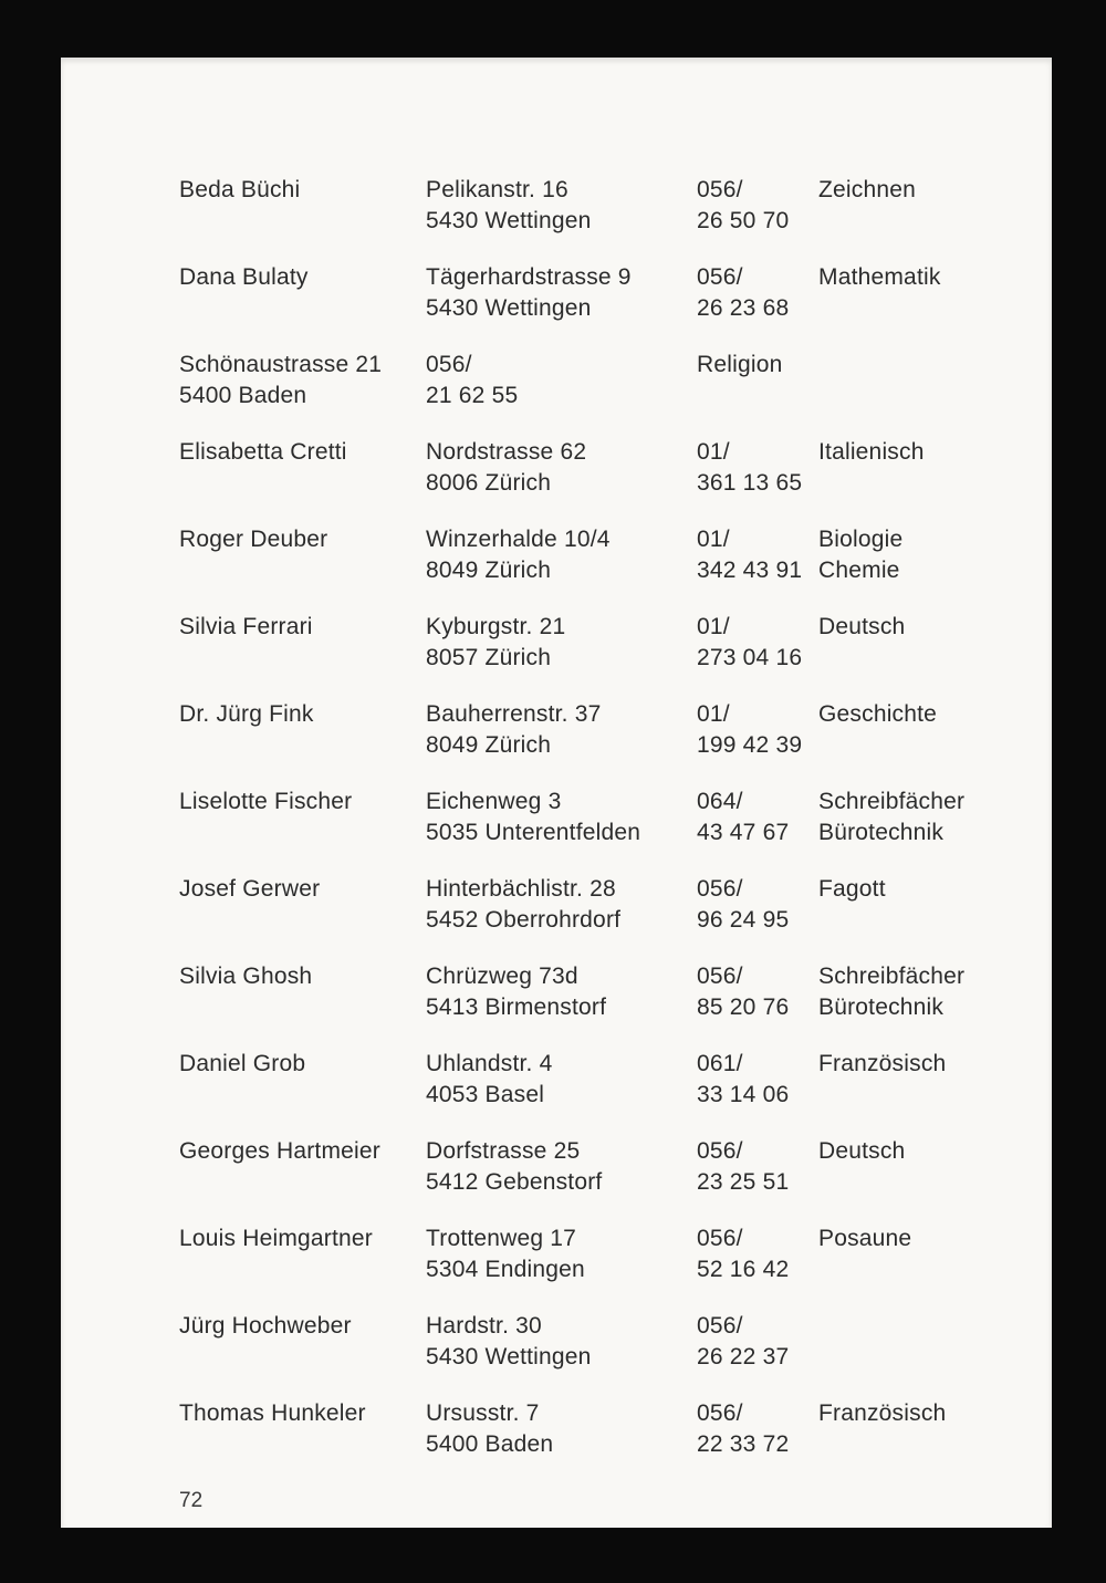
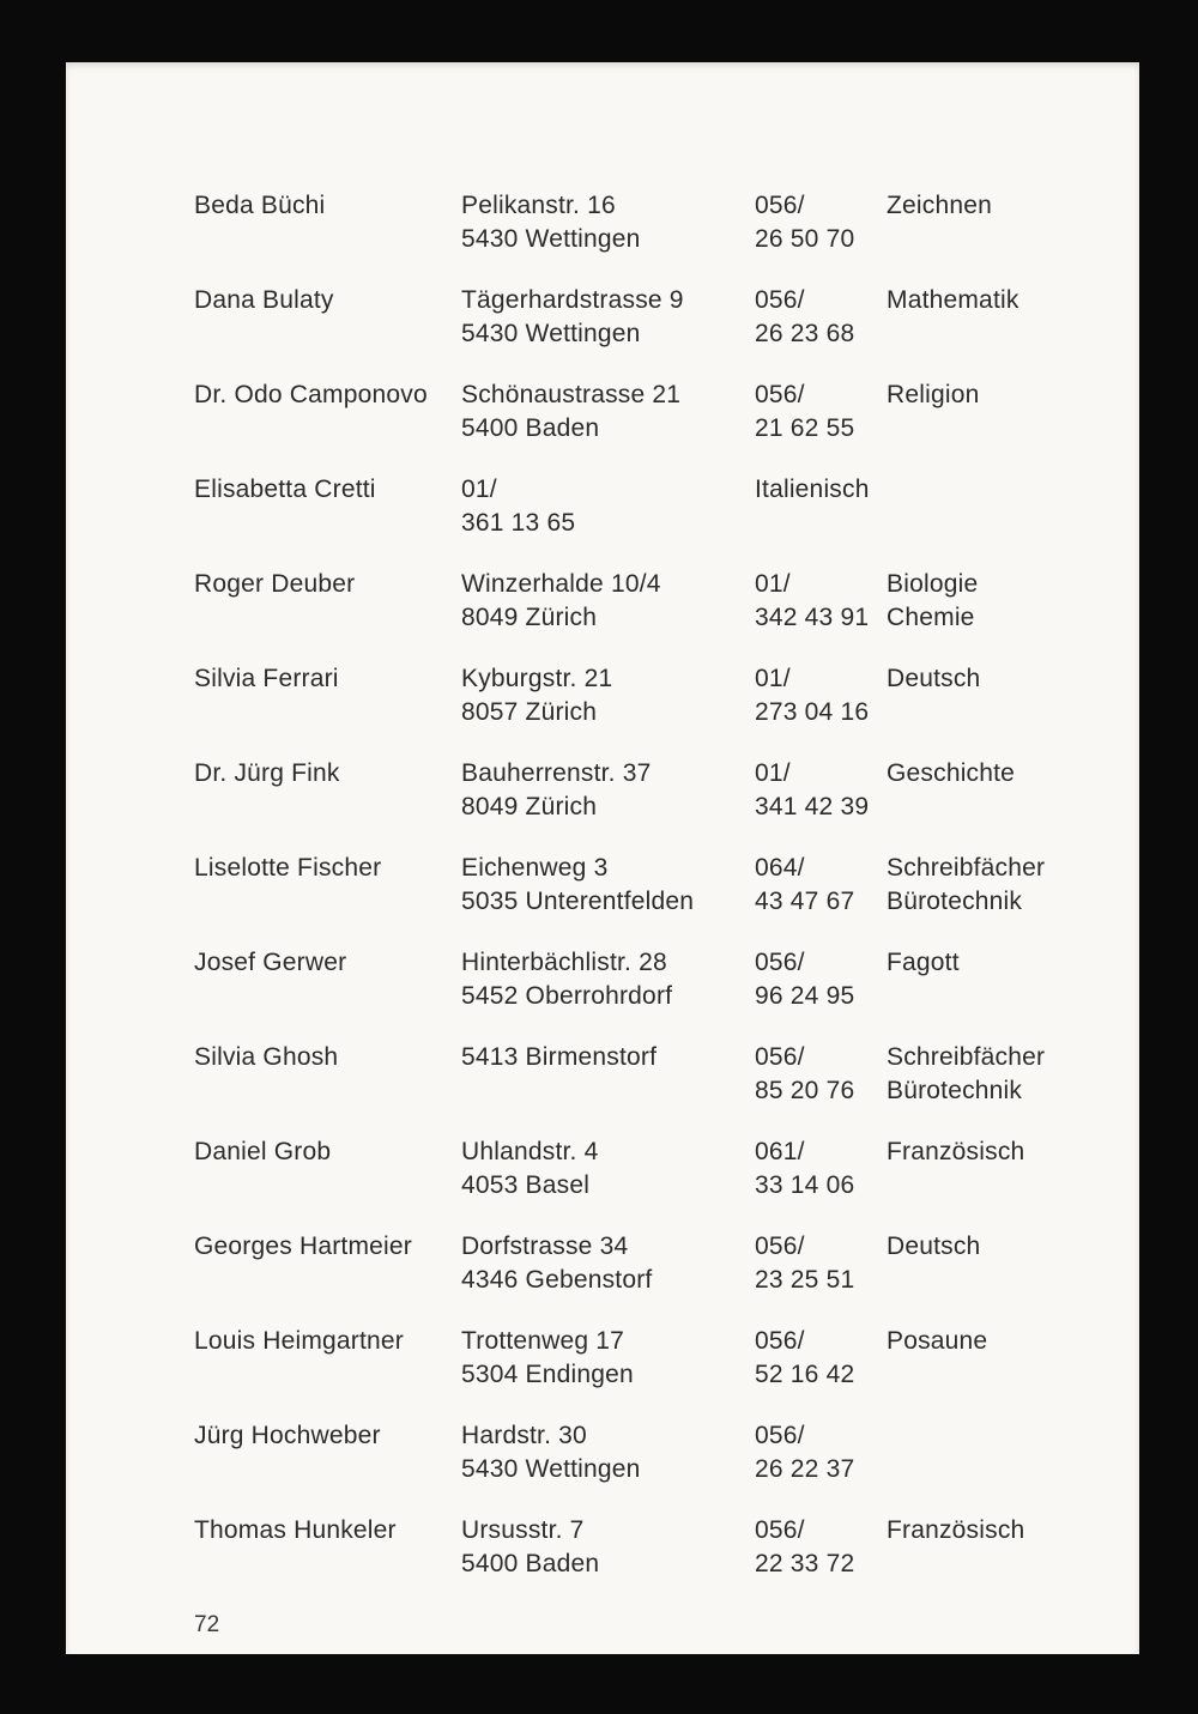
  Beda Büchi
  Pelikanstr. 16
  5430 Wettingen
  056/
  26 50 70
  Zeichnen
  Dana Bulaty
  Tägerhardstrasse 9
  5430 Wettingen
  056/
  26 23 68
  Mathematik
+ Dr. Odo Camponovo
  Schönaustrasse 21
  5400 Baden
  056/
  21 62 55
  Religion
  Elisabetta Cretti
- Nordstrasse 62
- 8006 Zürich
  01/
  361 13 65
  Italienisch
  Roger Deuber
  Winzerhalde 10/4
  8049 Zürich
  01/
  342 43 91
  Biologie
  Chemie
  Silvia Ferrari
  Kyburgstr. 21
  8057 Zürich
  01/
  273 04 16
  Deutsch
  Dr. Jürg Fink
  Bauherrenstr. 37
  8049 Zürich
  01/
- 199 42 39
+ 341 42 39
  Geschichte
  Liselotte Fischer
  Eichenweg 3
  5035 Unterentfelden
  064/
  43 47 67
  Schreibfächer
  Bürotechnik
  Josef Gerwer
  Hinterbächlistr. 28
  5452 Oberrohrdorf
  056/
  96 24 95
  Fagott
  Silvia Ghosh
- Chrüzweg 73d
  5413 Birmenstorf
  056/
  85 20 76
  Schreibfächer
  Bürotechnik
  Daniel Grob
  Uhlandstr. 4
  4053 Basel
  061/
  33 14 06
  Französisch
  Georges Hartmeier
- Dorfstrasse 25
+ Dorfstrasse 34
- 5412 Gebenstorf
+ 4346 Gebenstorf
  056/
  23 25 51
  Deutsch
  Louis Heimgartner
  Trottenweg 17
  5304 Endingen
  056/
  52 16 42
  Posaune
  Jürg Hochweber
  Hardstr. 30
  5430 Wettingen
  056/
  26 22 37
  Thomas Hunkeler
  Ursusstr. 7
  5400 Baden
  056/
  22 33 72
  Französisch
  72
